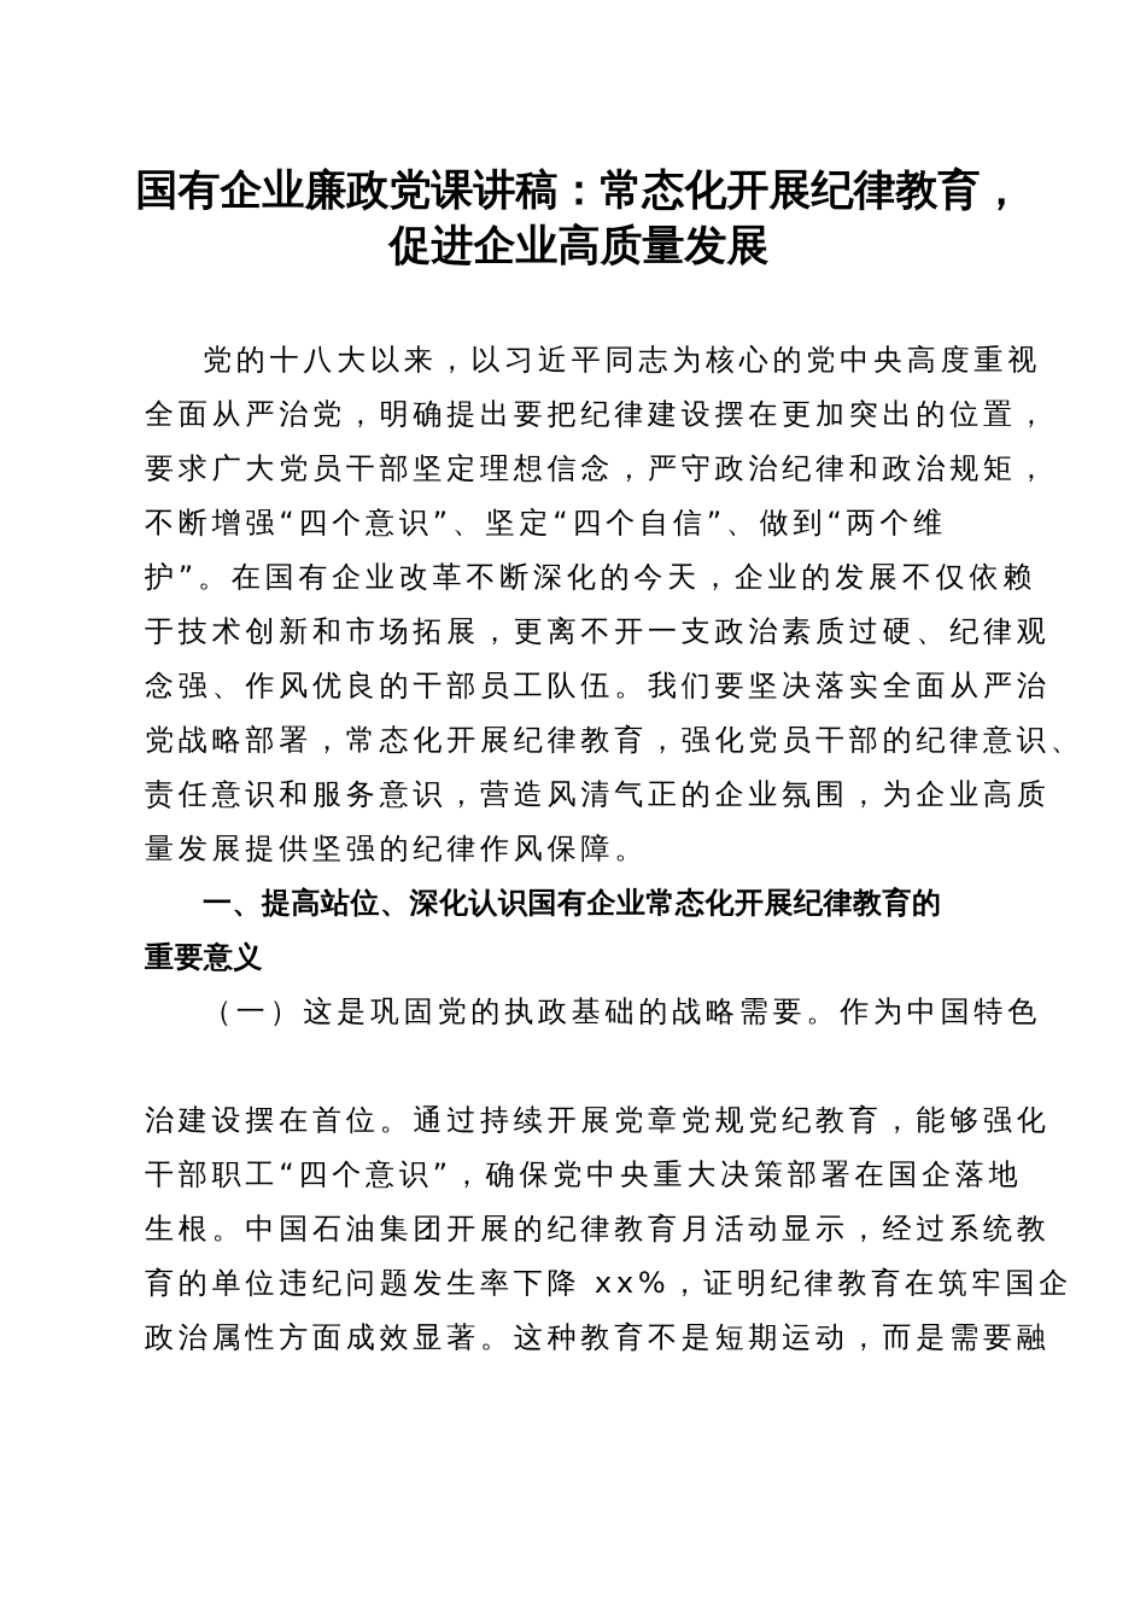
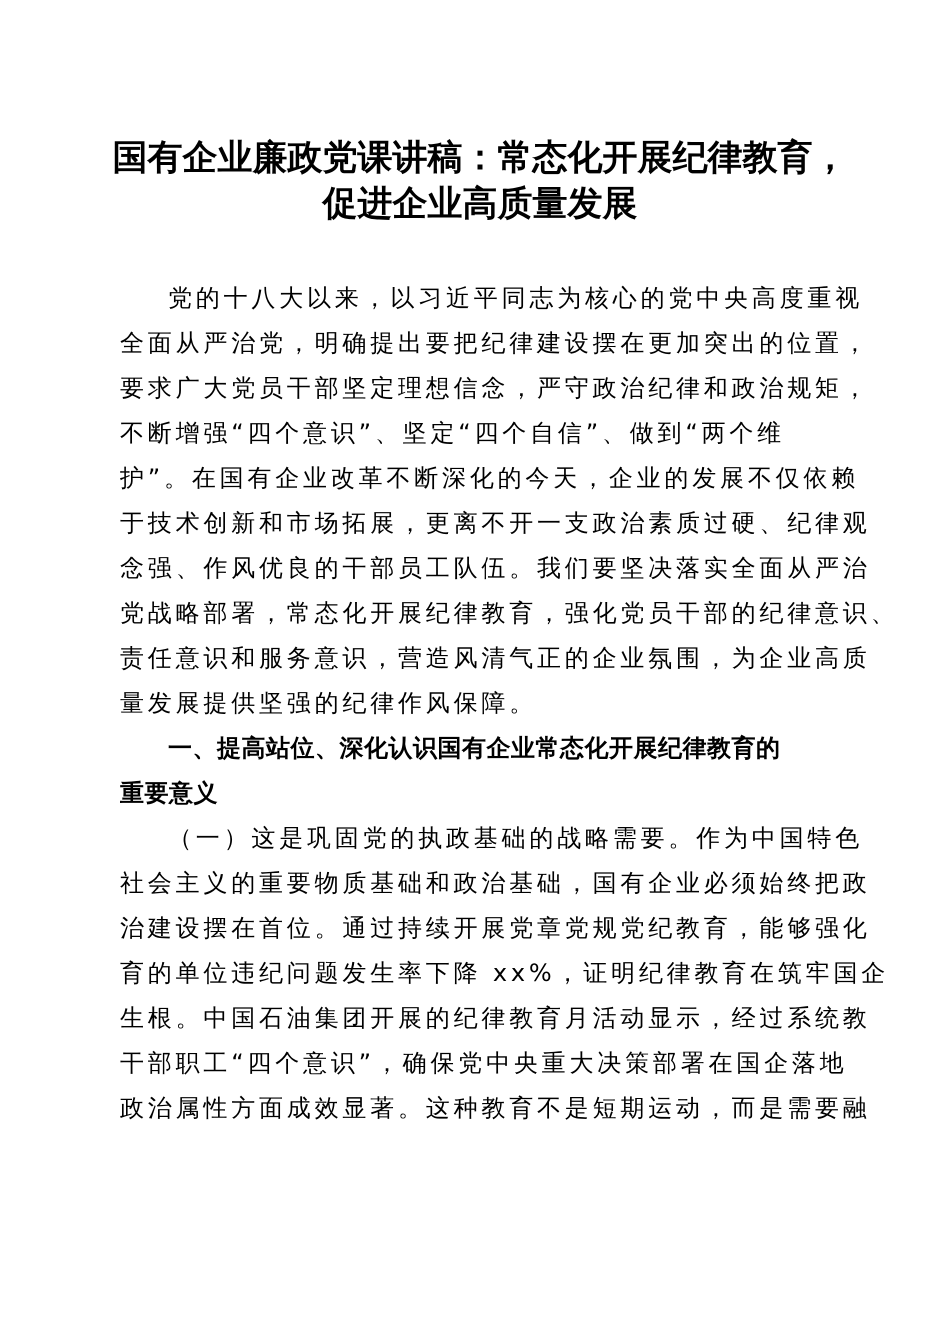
  国有企业廉政党课讲稿：常态化开展纪律教育，
  促进企业高质量发展
  党的十八大以来，以习近平同志为核心的党中央高度重视
  全面从严治党，明确提出要把纪律建设摆在更加突出的位置，
  要求广大党员干部坚定理想信念，严守政治纪律和政治规矩，
  不断增强“四个意识”、坚定“四个自信”、做到“两个维
  护”。在国有企业改革不断深化的今天，企业的发展不仅依赖
  于技术创新和市场拓展，更离不开一支政治素质过硬、纪律观
  念强、作风优良的干部员工队伍。我们要坚决落实全面从严治
  党战略部署，常态化开展纪律教育，强化党员干部的纪律意识、
  责任意识和服务意识，营造风清气正的企业氛围，为企业高质
  量发展提供坚强的纪律作风保障。
  一、提高站位、深化认识国有企业常态化开展纪律教育的
  重要意义
  （一）这是巩固党的执政基础的战略需要。作为中国特色
+ 社会主义的重要物质基础和政治基础，国有企业必须始终把政
  治建设摆在首位。通过持续开展党章党规党纪教育，能够强化
- 干部职工“四个意识”，确保党中央重大决策部署在国企落地
+ 育的单位违纪问题发生率下降 xx%，证明纪律教育在筑牢国企
  生根。中国石油集团开展的纪律教育月活动显示，经过系统教
- 育的单位违纪问题发生率下降 xx%，证明纪律教育在筑牢国企
+ 干部职工“四个意识”，确保党中央重大决策部署在国企落地
  政治属性方面成效显著。这种教育不是短期运动，而是需要融
